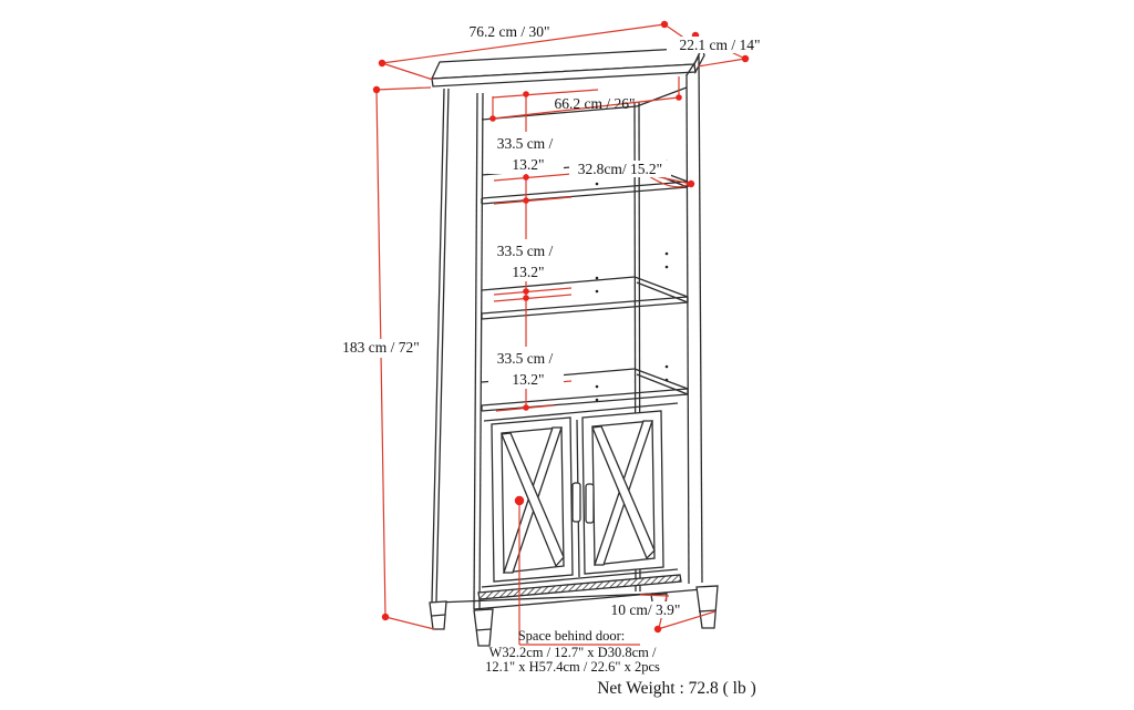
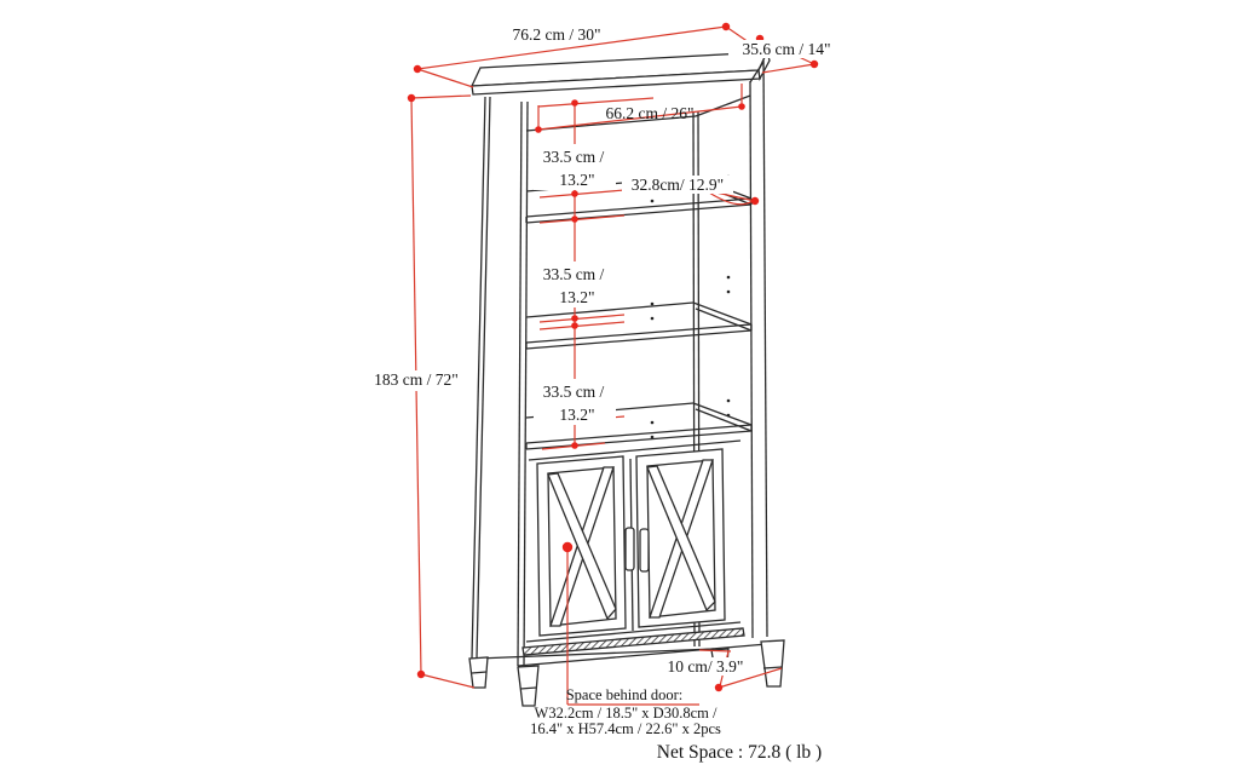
  76.2 cm / 30"
- 22.1 cm / 14"
+ 35.6 cm / 14"
  66.2 cm / 26"
  33.5 cm /
  13.2"
- 32.8cm/ 15.2"
+ 32.8cm/ 12.9"
  33.5 cm /
  13.2"
  183 cm / 72"
  33.5 cm /
  13.2"
  10 cm/ 3.9"
  Space behind door:
- W32.2cm / 12.7" x D30.8cm /
+ W32.2cm / 18.5" x D30.8cm /
- 12.1" x H57.4cm / 22.6" x 2pcs
+ 16.4" x H57.4cm / 22.6" x 2pcs
- Net Weight : 72.8 ( lb )
+ Net Space : 72.8 ( lb )
